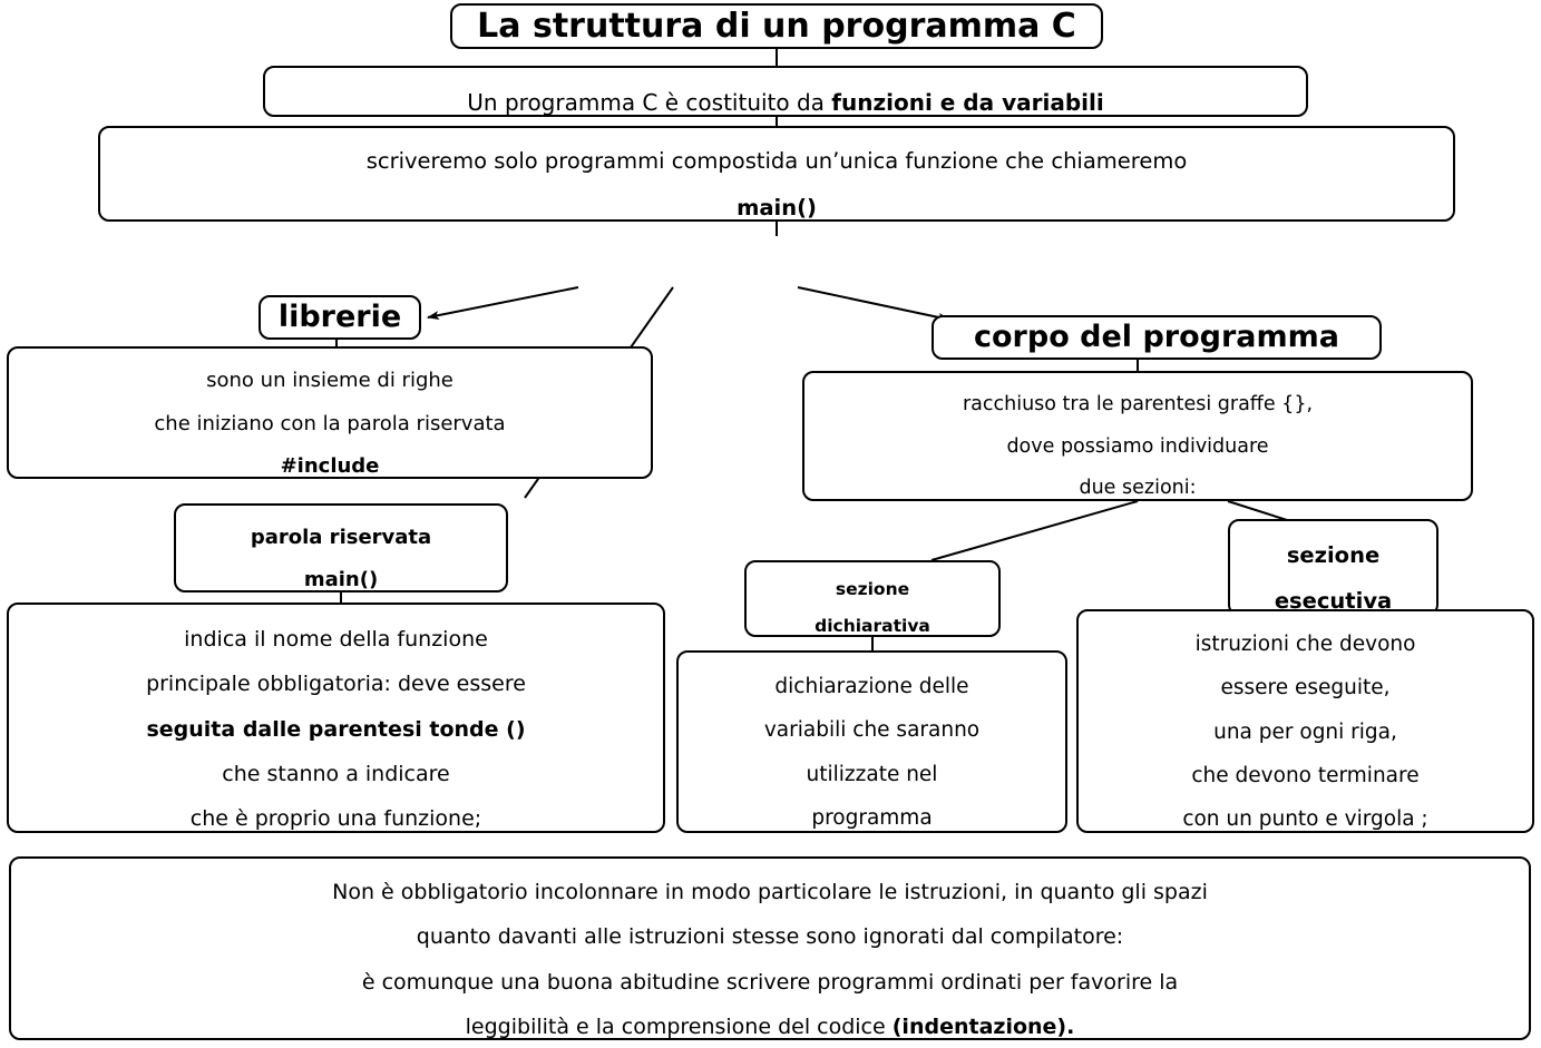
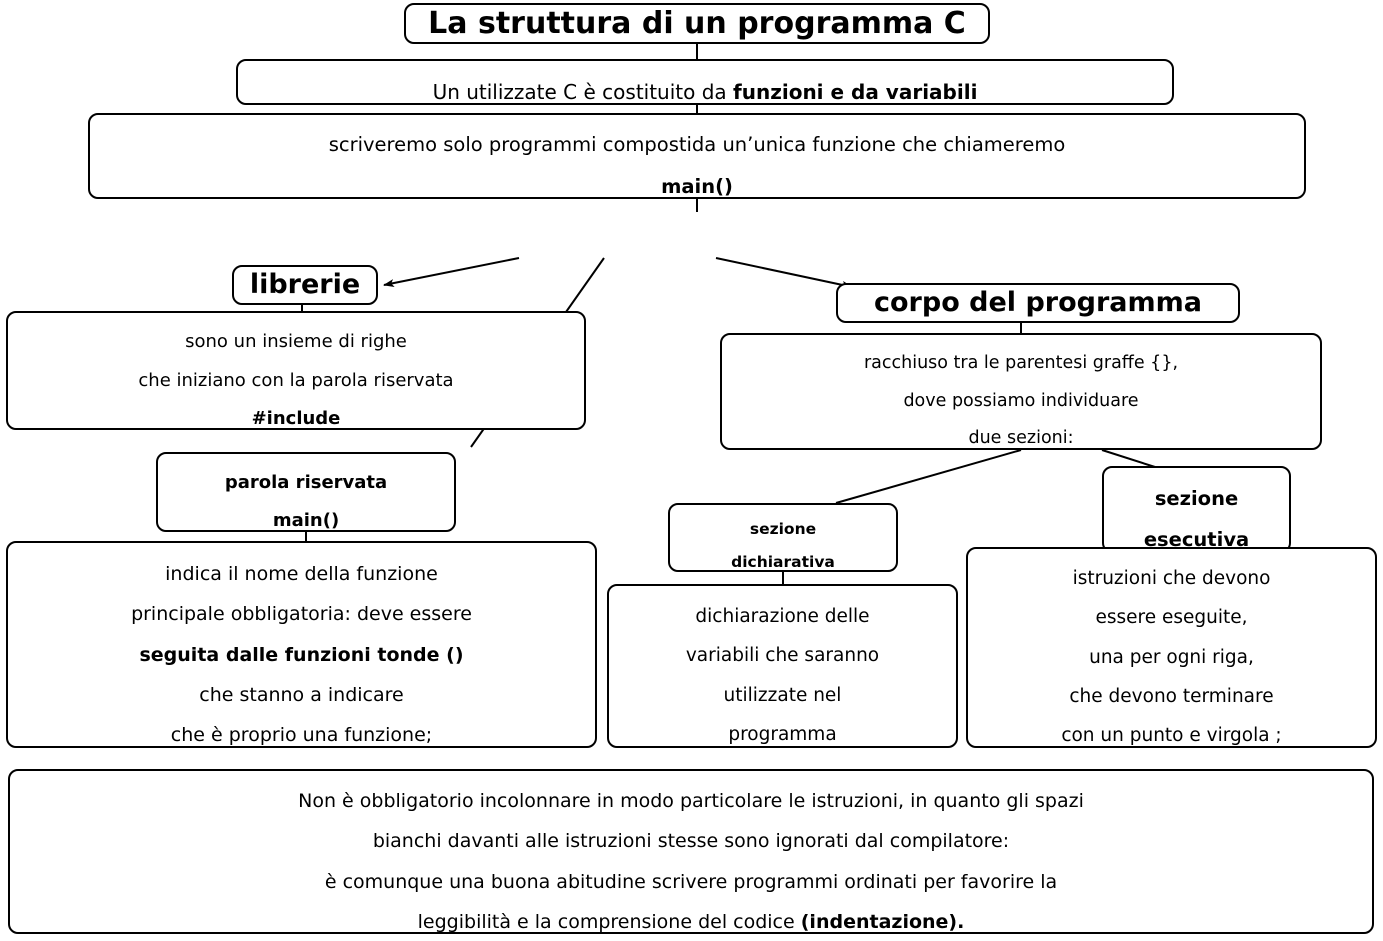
  La struttura di un programma C
- Un programma C è costituito da funzioni e da variabili
+ Un utilizzate C è costituito da funzioni e da variabili
  scriveremo solo programmi compostida un’unica funzione che chiameremo
  main()
  librerie
  sono un insieme di righe
  che iniziano con la parola riservata
  #include
  parola riservata
  main()
  indica il nome della funzione
  principale obbligatoria: deve essere
- seguita dalle parentesi tonde ()
+ seguita dalle funzioni tonde ()
  che stanno a indicare
  che è proprio una funzione;
  corpo del programma
  racchiuso tra le parentesi graffe {},
  dove possiamo individuare
  due sezioni:
  sezione
  dichiarativa
  dichiarazione delle
  variabili che saranno
  utilizzate nel
  programma
  sezione
  esecutiva
  istruzioni che devono
  essere eseguite,
  una per ogni riga,
  che devono terminare
  con un punto e virgola ;
  Non è obbligatorio incolonnare in modo particolare le istruzioni, in quanto gli spazi
- quanto davanti alle istruzioni stesse sono ignorati dal compilatore:
+ bianchi davanti alle istruzioni stesse sono ignorati dal compilatore:
  è comunque una buona abitudine scrivere programmi ordinati per favorire la
  leggibilità e la comprensione del codice (indentazione).
